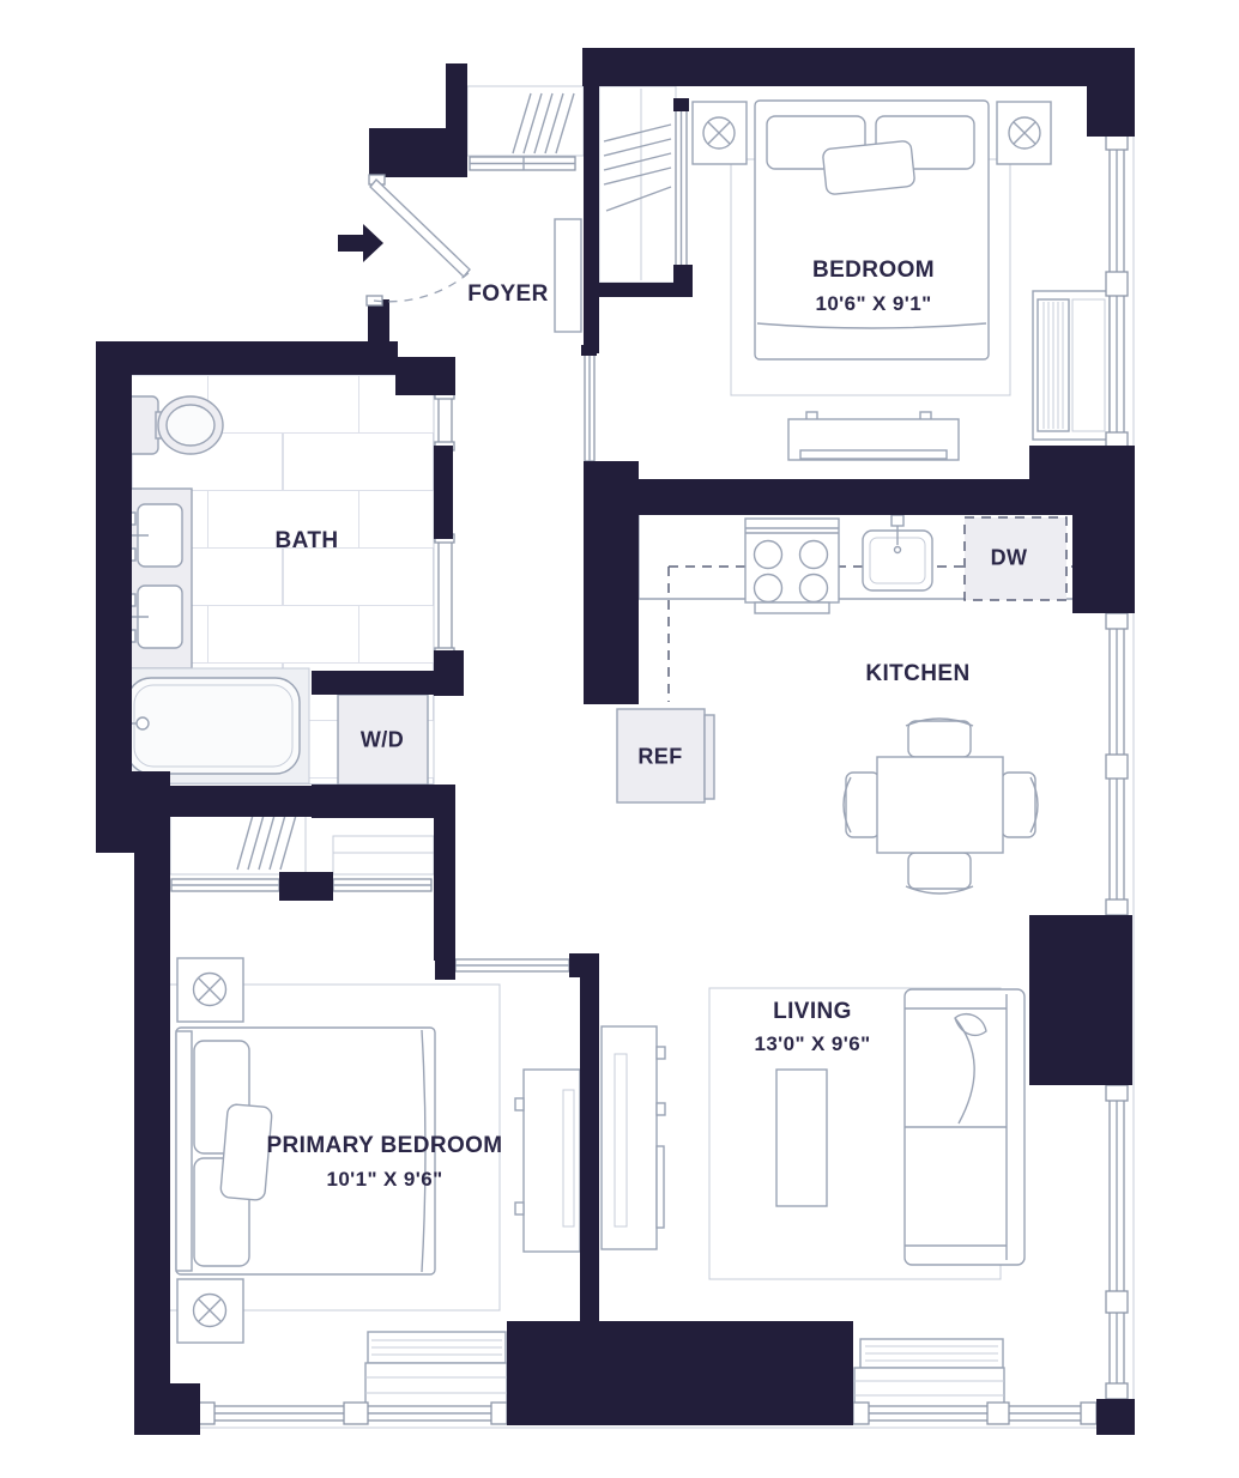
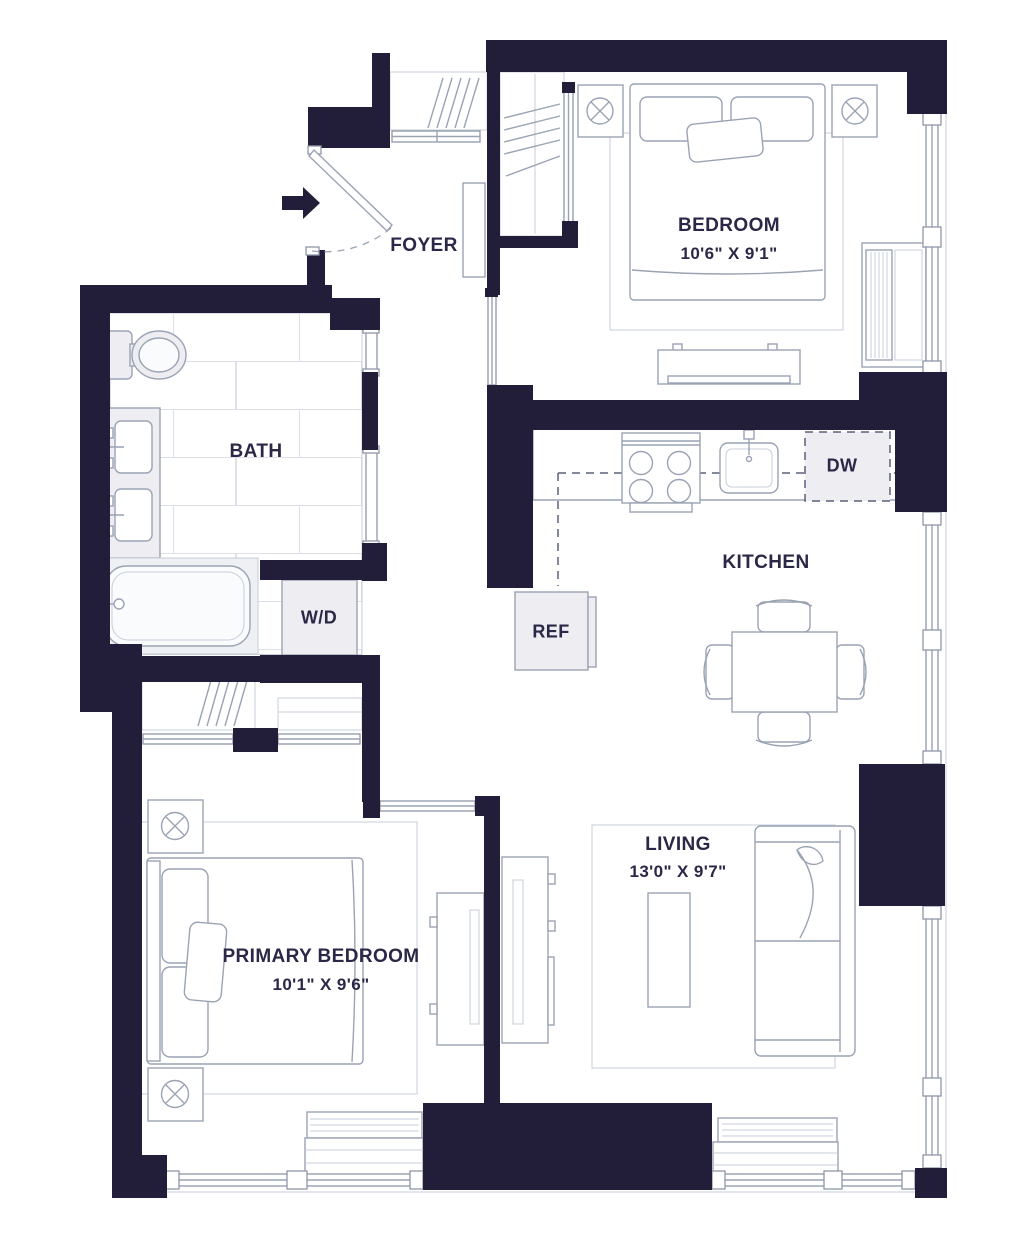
  FOYER
  BEDROOM
  10'6" X 9'1"
  BATH
  KITCHEN
  DW
  REF
  W/D
  LIVING
- 13'0" X 9'6"
+ 13'0" X 9'7"
  PRIMARY BEDROOM
  10'1" X 9'6"
